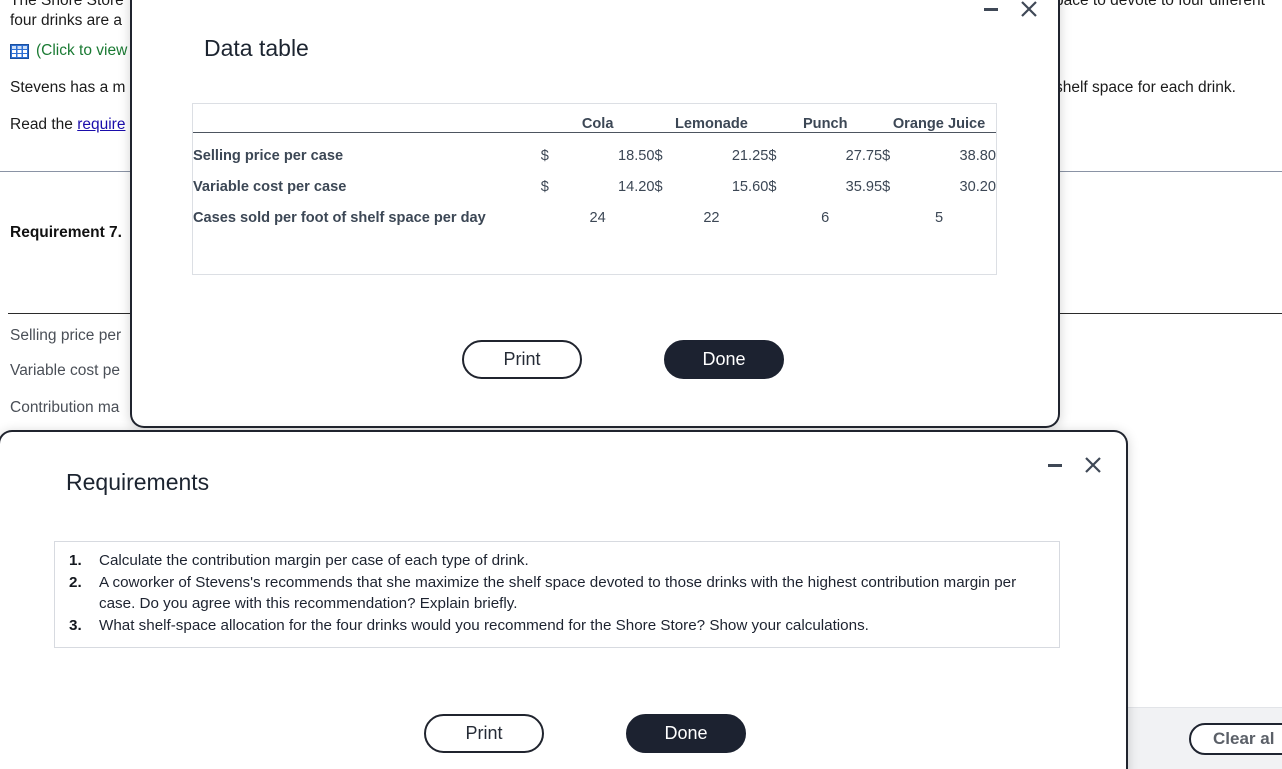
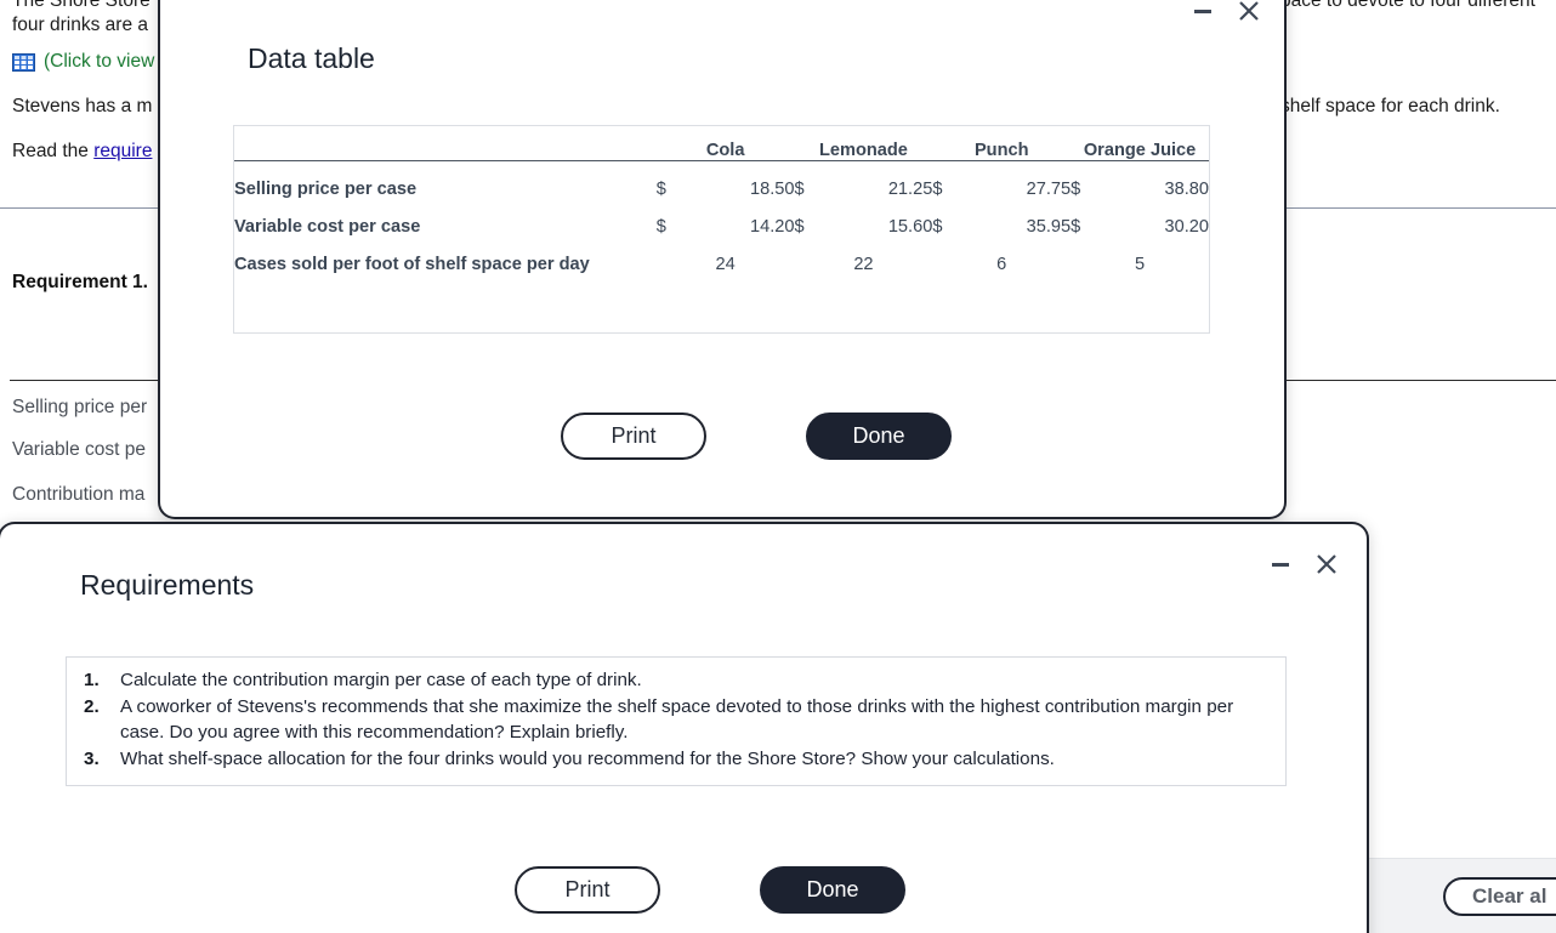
  The Shore Store
  four drinks are a
  ace to devote to four different
  (Click to view
  Stevens has a m
  helf space for each drink.
  Read the require
- Requirement 7.
+ Requirement 1.
  Selling price per
  Variable cost pe
  Contribution ma
  Clear al
  Data table
  	Cola	Lemonade	Punch	Orange Juice
  Selling price per case	$	18.50	$	21.25	$	27.75	$	38.80
  Variable cost per case	$	14.20	$	15.60	$	35.95	$	30.20
  Cases sold per foot of shelf space per day	24	22	6	5
  Print
  Done
  Requirements
  1.
  Calculate the contribution margin per case of each type of drink.
  2.
  A coworker of Stevens's recommends that she maximize the shelf space devoted to those drinks with the highest contribution margin per case. Do you agree with this recommendation? Explain briefly.
  3.
  What shelf-space allocation for the four drinks would you recommend for the Shore Store? Show your calculations.
  Print
  Done
